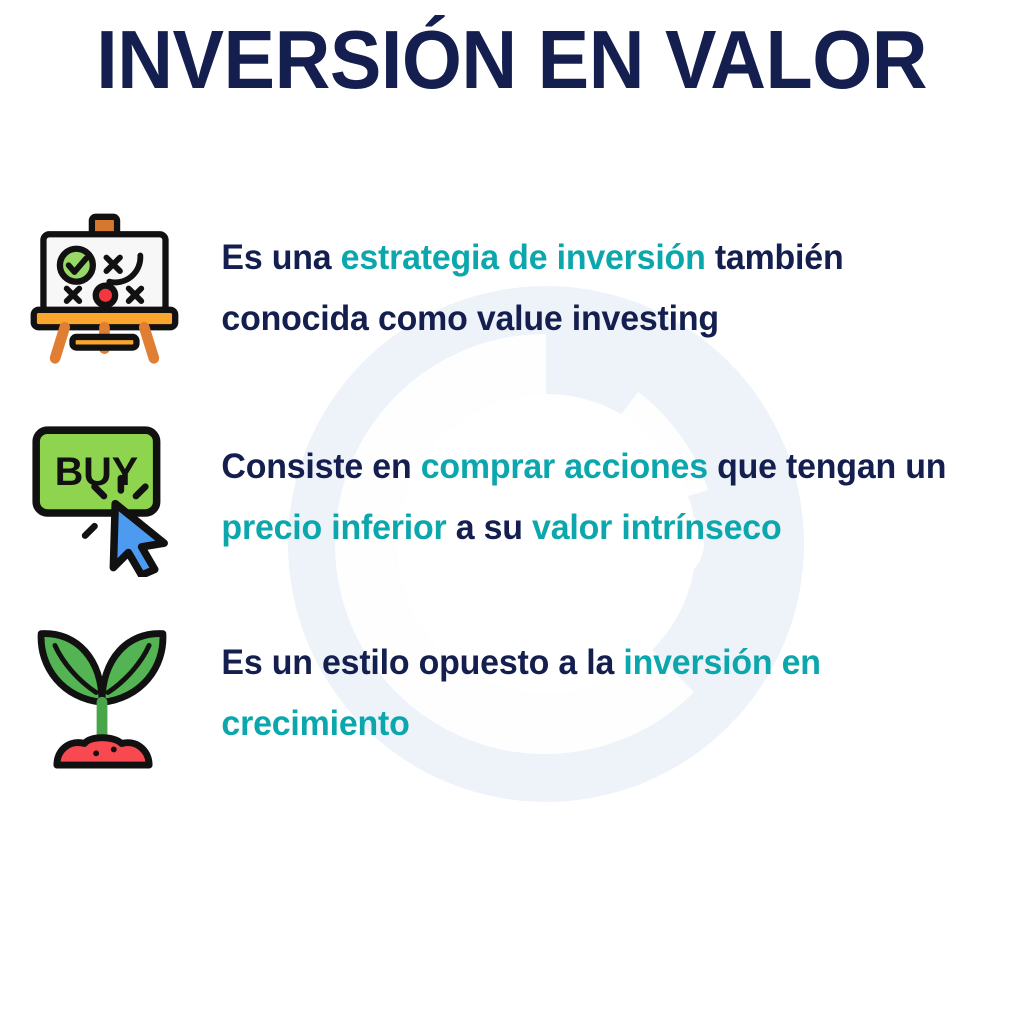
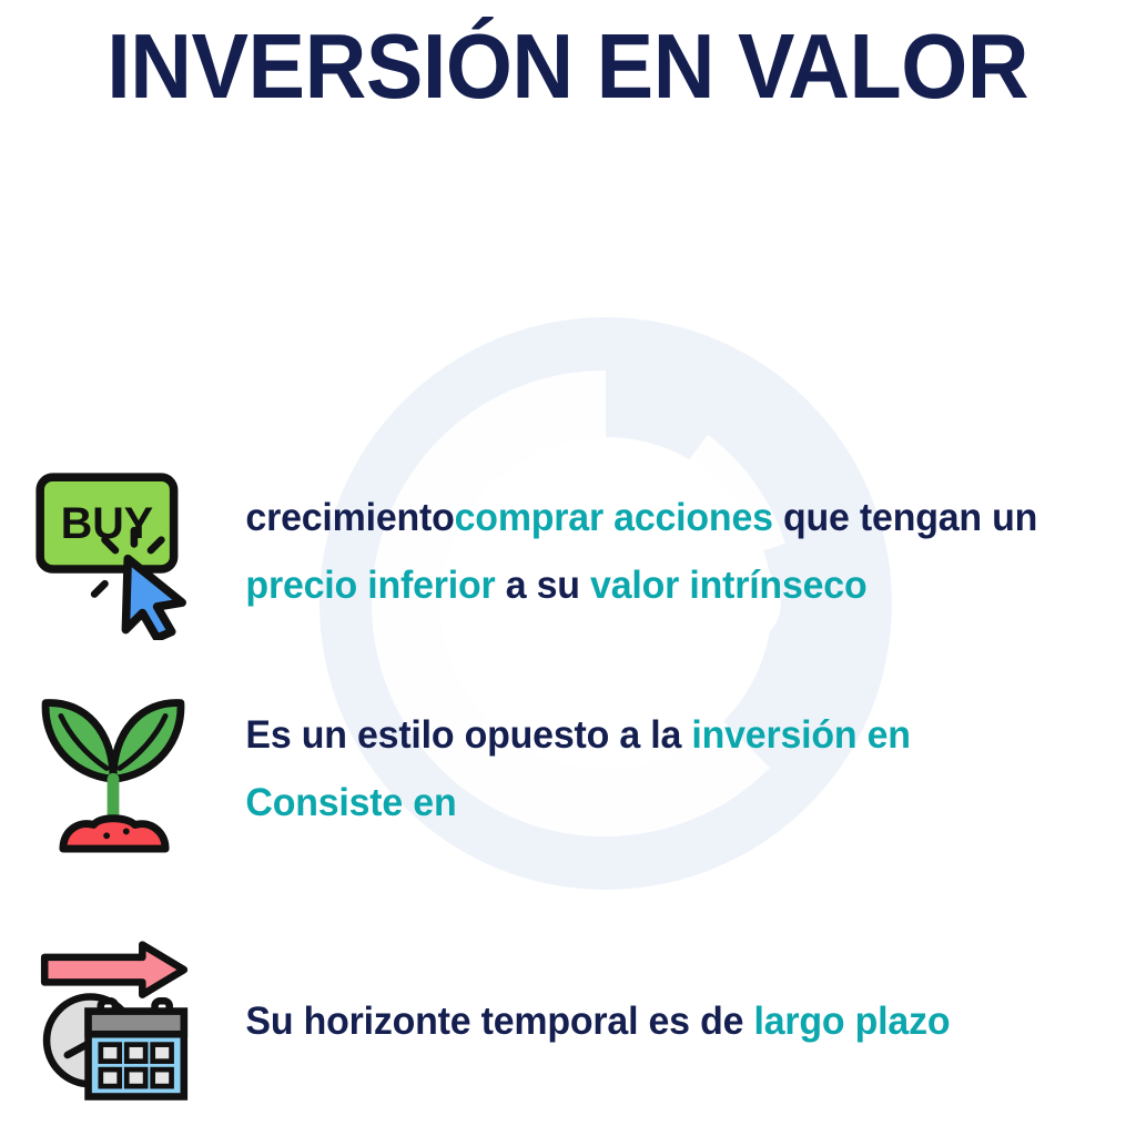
  INVERSIÓN EN VALOR
- Es una estrategia de inversión también
- conocida como value investing
  BUY
- Consiste en comprar acciones que tengan un
+ crecimientocomprar acciones que tengan un
  precio inferior a su valor intrínseco
  Es un estilo opuesto a la inversión en
- crecimiento
+ Consiste en
+ Su horizonte temporal es de largo plazo
